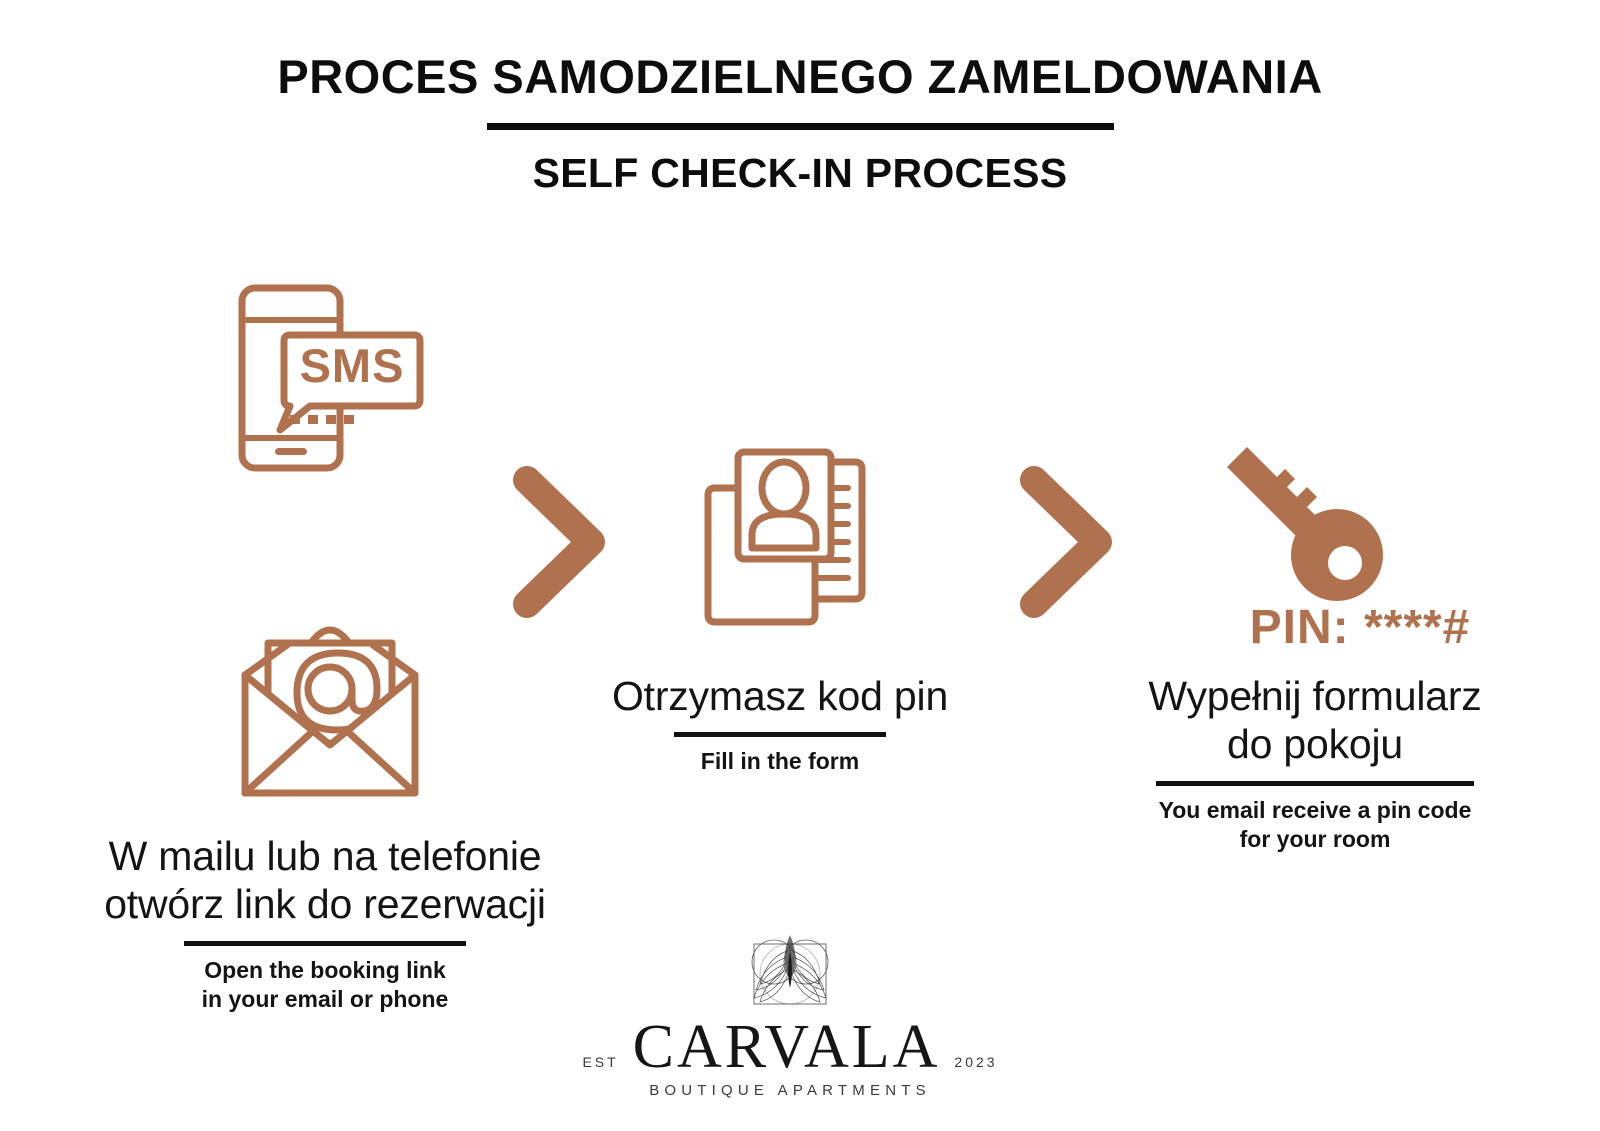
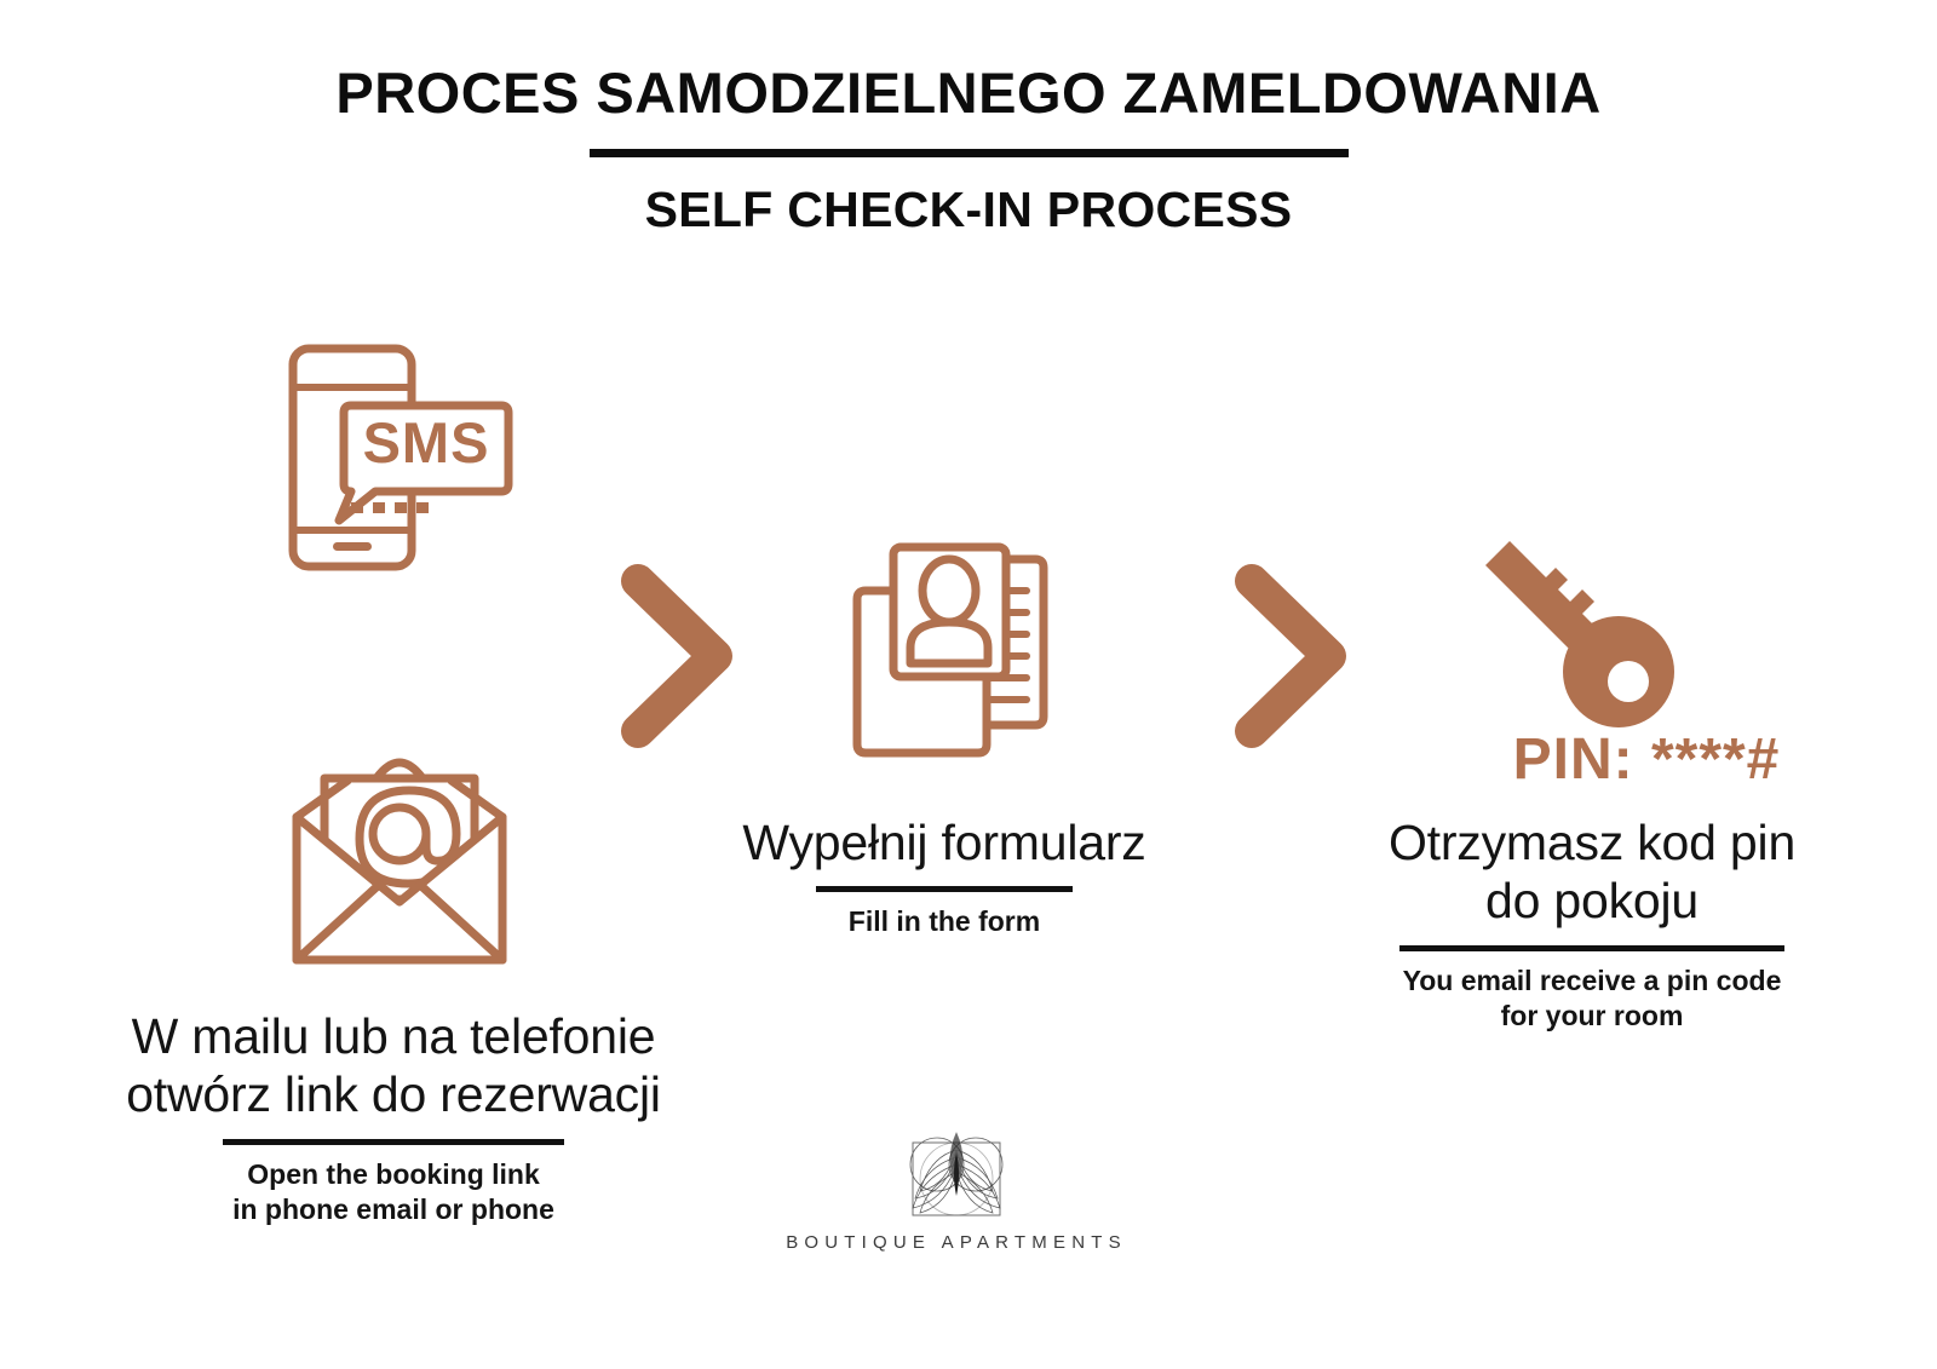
  PROCES SAMODZIELNEGO ZAMELDOWANIA
  SELF CHECK-IN PROCESS
  SMS
  W mailu lub na telefonie
  otwórz link do rezerwacji
  Open the booking link
- in your email or phone
+ in phone email or phone
- Otrzymasz kod pin
+ Wypełnij formularz
  Fill in the form
  PIN: ****#
- Wypełnij formularz
+ Otrzymasz kod pin
  do pokoju
  You email receive a pin code
  for your room
- EST
- CARVALA
- 2023
  BOUTIQUE APARTMENTS
